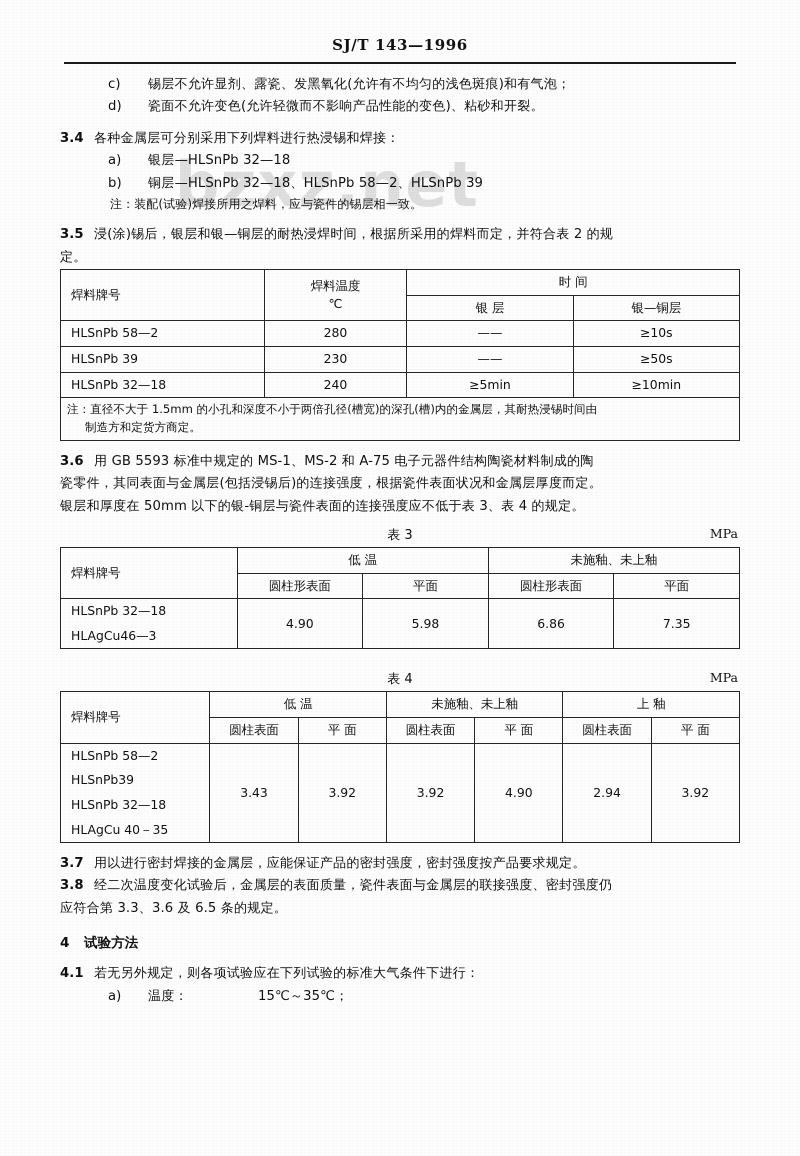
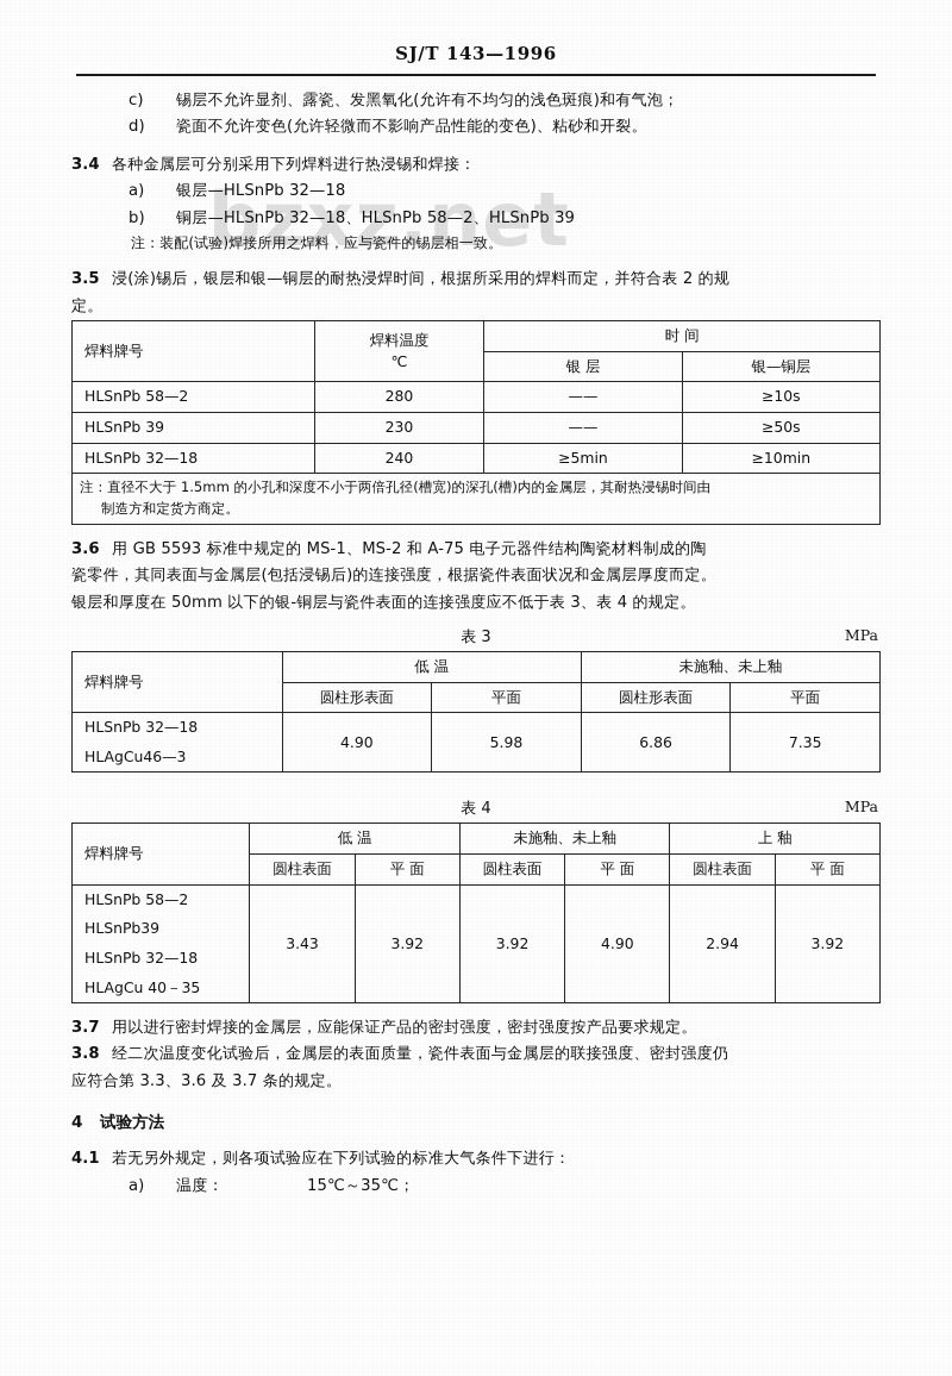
  bzxz.net
  SJ/T 143—1996
  c)
  锡层不允许显剂、露瓷、发黑氧化(允许有不均匀的浅色斑痕)和有气泡；
  d)
  瓷面不允许变色(允许轻微而不影响产品性能的变色)、粘砂和开裂。
  3.4
  各种金属层可分别采用下列焊料进行热浸锡和焊接：
  a)
  银层—HLSnPb 32—18
  b)
  铜层—HLSnPb 32—18、HLSnPb 58—2、HLSnPb 39
  注：装配(试验)焊接所用之焊料，应与瓷件的锡层相一致。
  3.5
  浸(涂)锡后，银层和银—铜层的耐热浸焊时间，根据所采用的焊料而定，并符合表 2 的规
  定。
  焊料牌号	焊料温度 ℃	时 间
  银 层	银—铜层
  HLSnPb 58—2	280	——	≥10s
  HLSnPb 39	230	——	≥50s
  HLSnPb 32—18	240	≥5min	≥10min
  注：直径不大于 1.5mm 的小孔和深度不小于两倍孔径(槽宽)的深孔(槽)内的金属层，其耐热浸锡时间由 制造方和定货方商定。
  3.6
  用 GB 5593 标准中规定的 MS-1、MS-2 和 A-75 电子元器件结构陶瓷材料制成的陶
  瓷零件，其同表面与金属层(包括浸锡后)的连接强度，根据瓷件表面状况和金属层厚度而定。
  银层和厚度在 50mm 以下的银-铜层与瓷件表面的连接强度应不低于表 3、表 4 的规定。
  表 3
  MPa
  焊料牌号	低 温	未施釉、未上釉
  圆柱形表面	平面	圆柱形表面	平面
  HLSnPb 32—18	4.90	5.98	6.86	7.35
  HLAgCu46—3
  表 4
  MPa
  焊料牌号	低 温	未施釉、未上釉	上 釉
  圆柱表面	平 面	圆柱表面	平 面	圆柱表面	平 面
  HLSnPb 58—2	3.43	3.92	3.92	4.90	2.94	3.92
  HLSnPb39
  HLSnPb 32—18
  HLAgCu 40－35
  3.7
  用以进行密封焊接的金属层，应能保证产品的密封强度，密封强度按产品要求规定。
  3.8
  经二次温度变化试验后，金属层的表面质量，瓷件表面与金属层的联接强度、密封强度仍
- 应符合第 3.3、3.6 及 6.5 条的规定。
+ 应符合第 3.3、3.6 及 3.7 条的规定。
  4
  试验方法
  4.1
  若无另外规定，则各项试验应在下列试验的标准大气条件下进行：
  a)
  温度：
  15℃～35℃；
